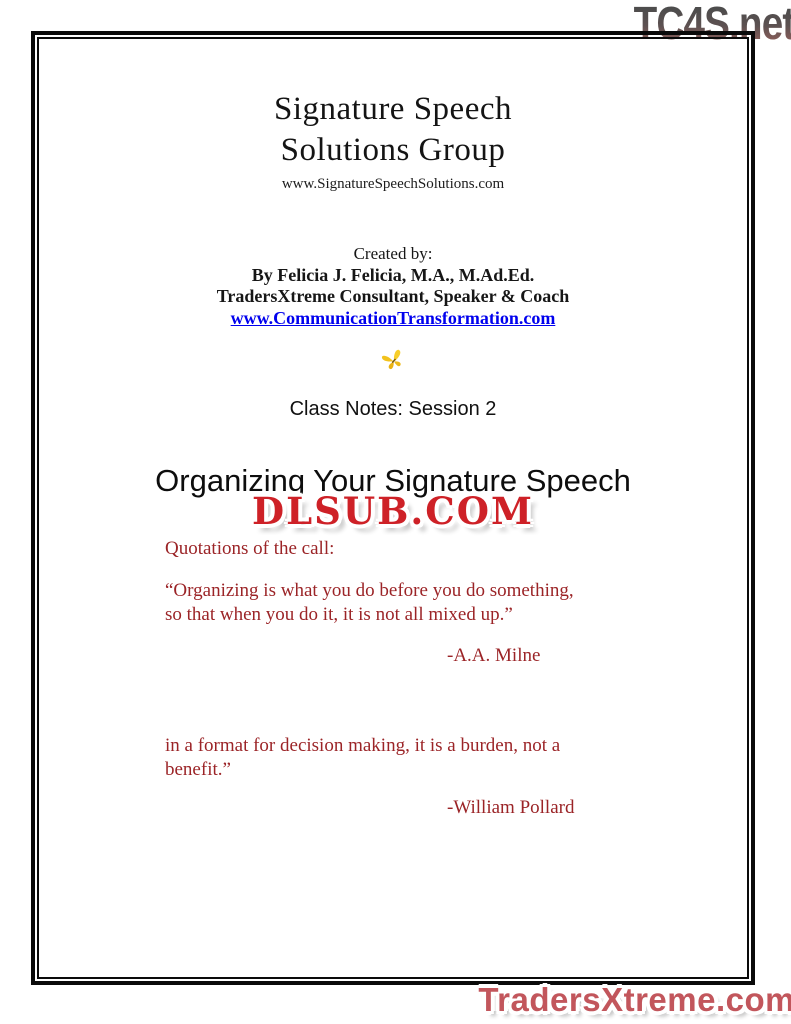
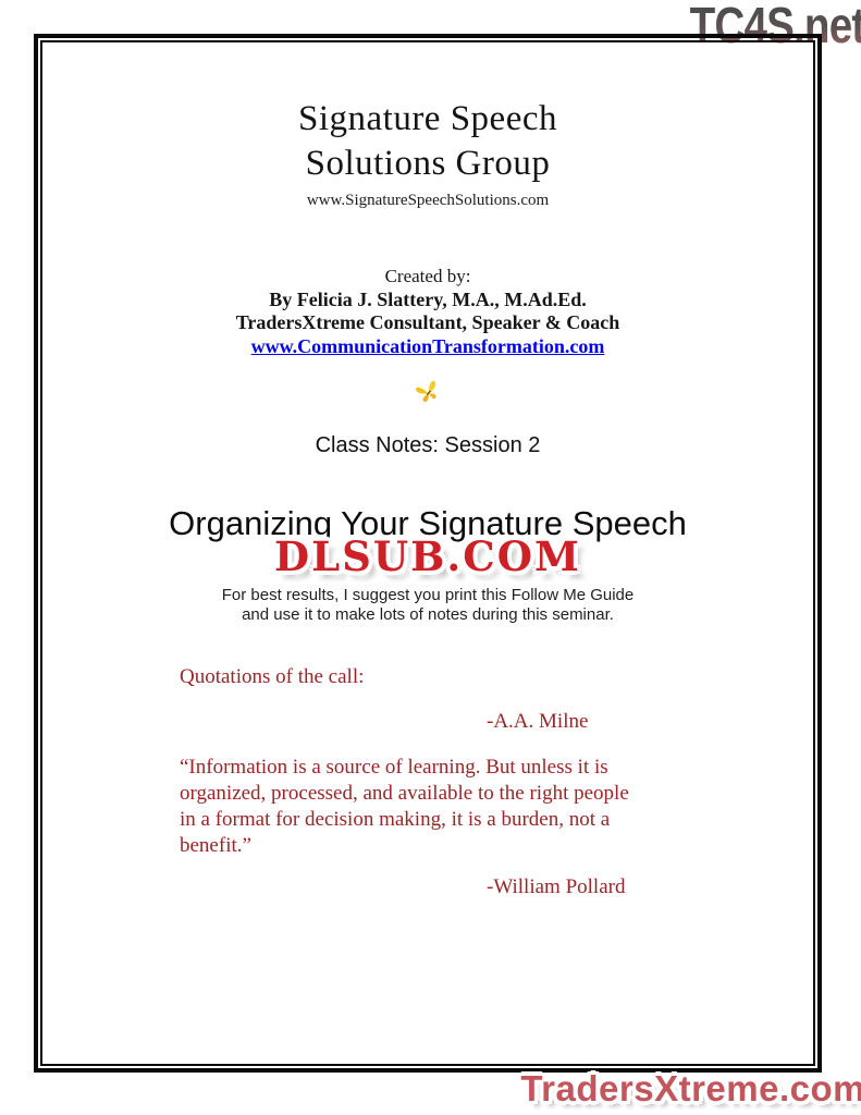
  TC4S.net
  Signature Speech
  Solutions Group
  www.SignatureSpeechSolutions.com
  Created by:
- By Felicia J. Felicia, M.A., M.Ad.Ed.
+ By Felicia J. Slattery, M.A., M.Ad.Ed.
  TradersXtreme Consultant, Speaker & Coach
  www.CommunicationTransformation.com
  Class Notes: Session 2
  Organizing Your Signature Speech
  DLSUB.COM
+ For best results, I suggest you print this Follow Me Guide
+ and use it to make lots of notes during this seminar.
  Quotations of the call:
- “Organizing is what you do before you do something,
- so that when you do it, it is not all mixed up.”
  -A.A. Milne
+ “Information is a source of learning. But unless it is
+ organized, processed, and available to the right people
  in a format for decision making, it is a burden, not a
  benefit.”
  -William Pollard
  TradersXtreme.com
